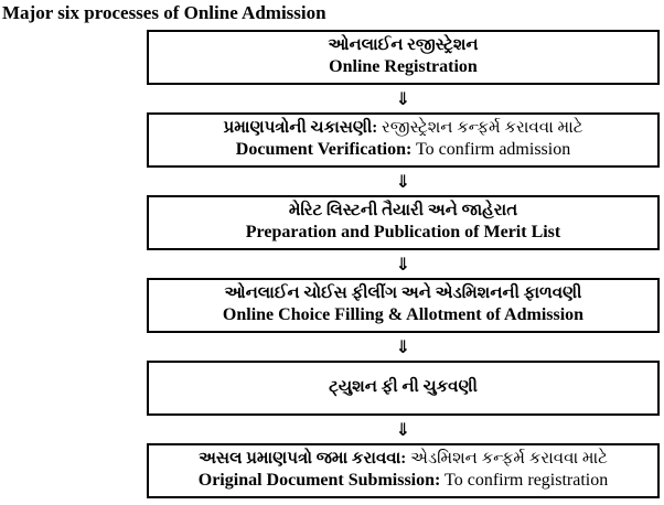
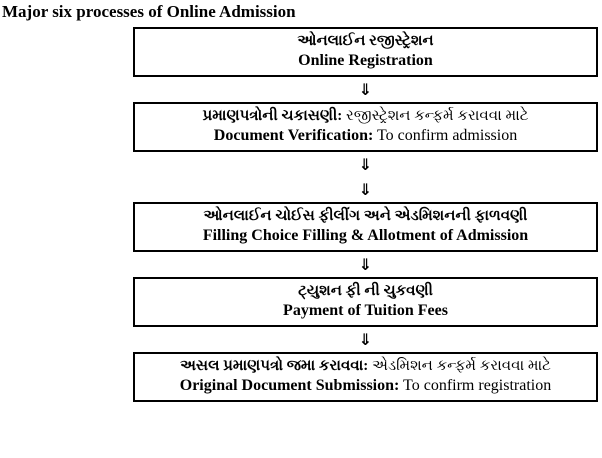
  Major six processes of Online Admission
  ઓનલાઈન રજીસ્ટ્રેશન
  Online Registration
  ⇓
  પ્રમાણપત્રોની ચકાસણી: રજીસ્ટ્રેશન કન્ફર્મ કરાવવા માટે
  Document Verification: To confirm admission
  ⇓
- મેરિટ લિસ્ટની તૈયારી અને જાહેરાત
- Preparation and Publication of Merit List
  ⇓
  ઓનલાઈન ચોઈસ ફીલીંગ અને એડમિશનની ફાળવણી
- Online Choice Filling & Allotment of Admission
+ Filling Choice Filling & Allotment of Admission
  ⇓
  ટ્યુશન ફી ની ચુકવણી
+ Payment of Tuition Fees
  ⇓
  અસલ પ્રમાણપત્રો જમા કરાવવા: એડમિશન કન્ફર્મ કરાવવા માટે
  Original Document Submission: To confirm registration
